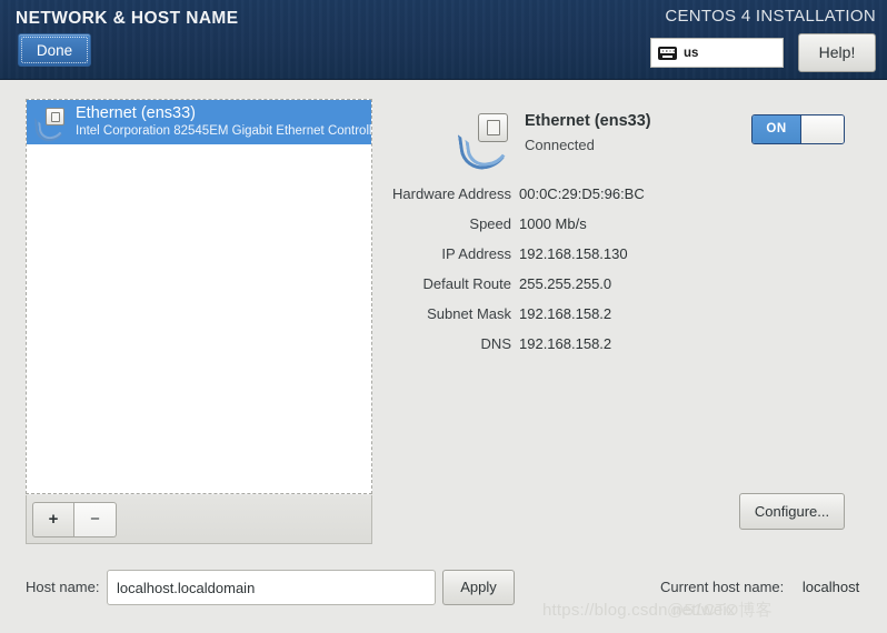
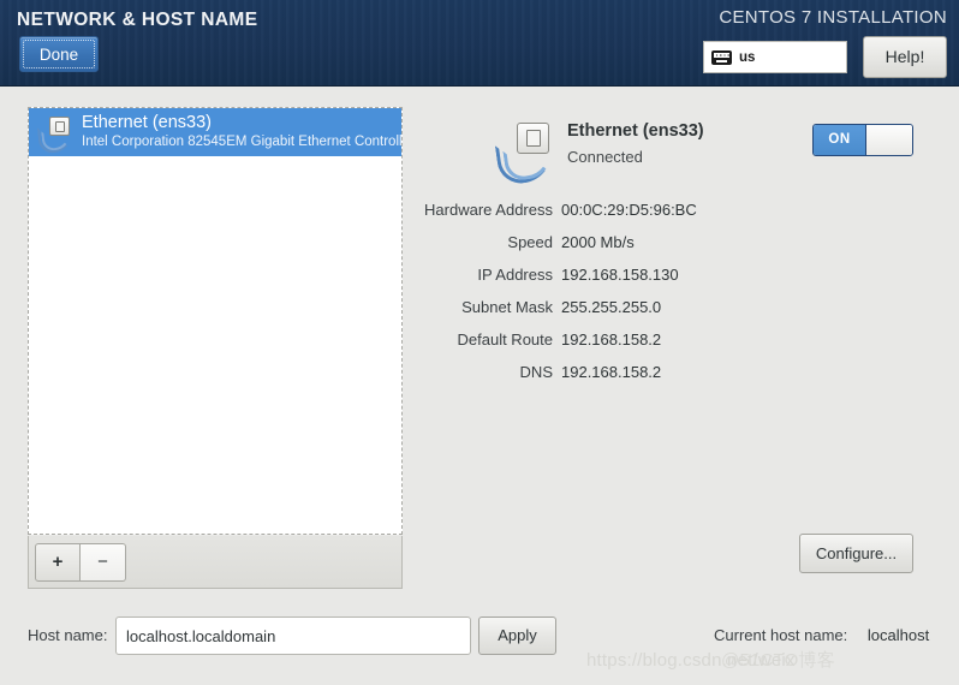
  NETWORK & HOST NAME
- CENTOS 4 INSTALLATION
+ CENTOS 7 INSTALLATION
  Done
  us
  Help!
  Ethernet (ens33)
  Intel Corporation 82545EM Gigabit Ethernet Controll
  +
  −
  Ethernet (ens33)
  Connected
  ON
  Hardware Address
  00:0C:29:D5:96:BC
  Speed
- 1000 Mb/s
+ 2000 Mb/s
  IP Address
  192.168.158.130
- Default Route
+ Subnet Mask
  255.255.255.0
- Subnet Mask
+ Default Route
  192.168.158.2
  DNS
  192.168.158.2
  Configure...
  Host name:
  localhost.localdomain
  Apply
  Current host name: localhost
